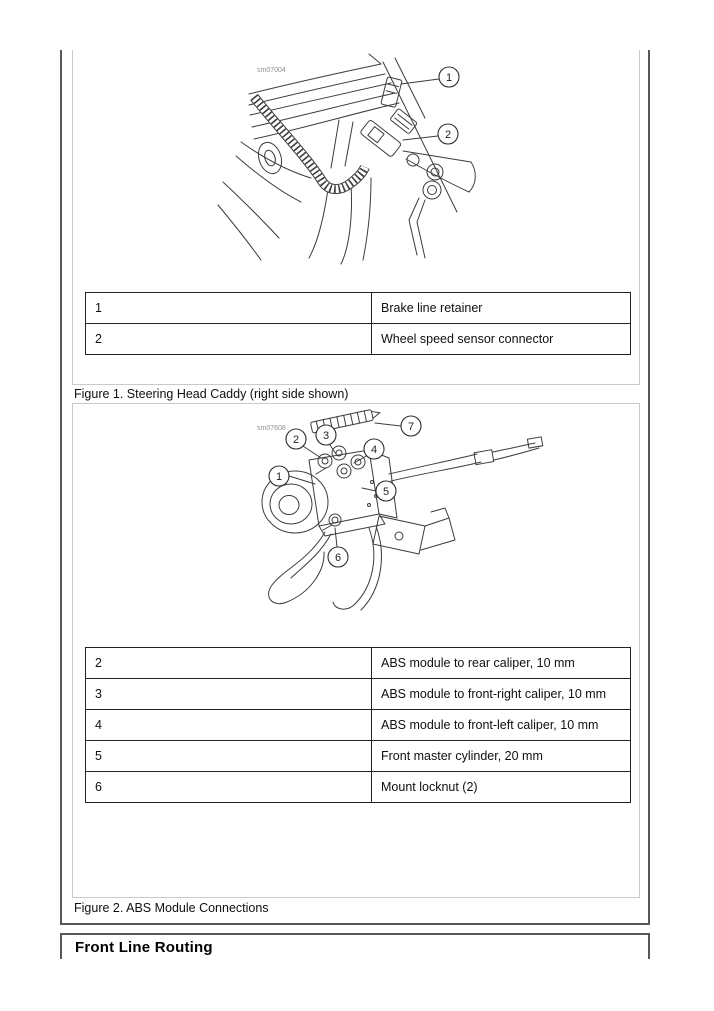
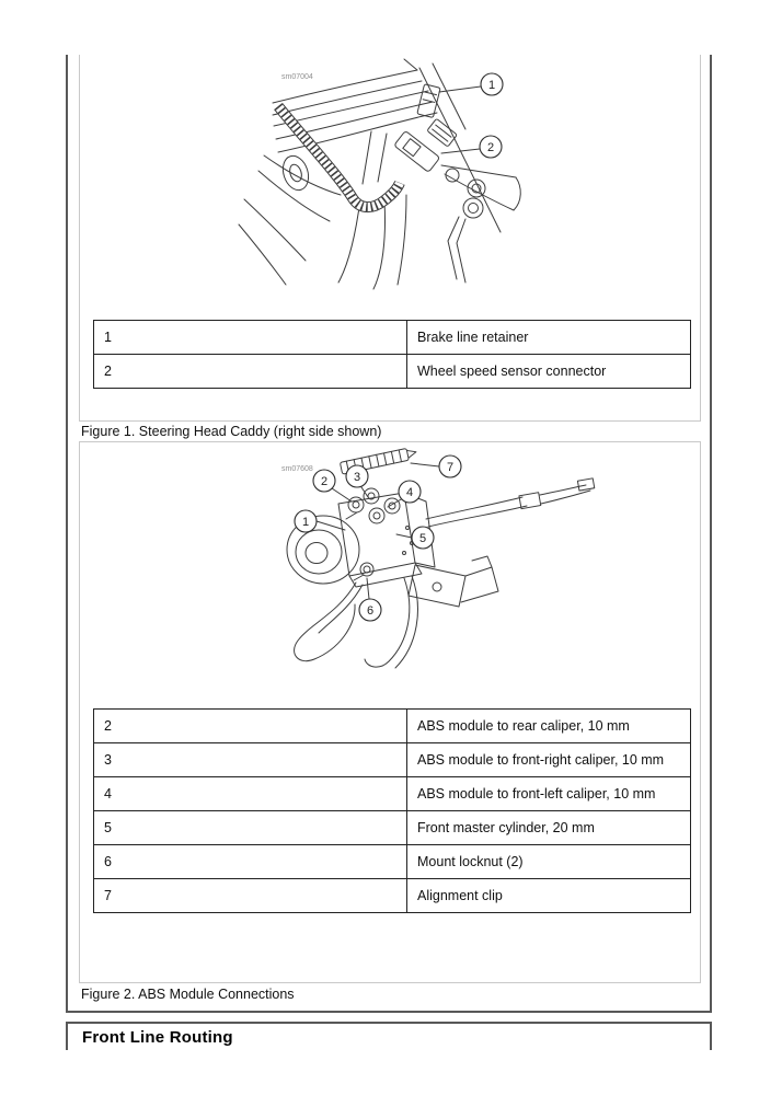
  1
  2
  1	Brake line retainer
  2	Wheel speed sensor connector
  Figure 1. Steering Head Caddy (right side shown)
  1
  2
  3
  4
  5
  6
  7
  2	ABS module to rear caliper, 10 mm
  3	ABS module to front-right caliper, 10 mm
  4	ABS module to front-left caliper, 10 mm
  5	Front master cylinder, 20 mm
  6	Mount locknut (2)
+ 7	Alignment clip
  Figure 2. ABS Module Connections
  Front Line Routing
